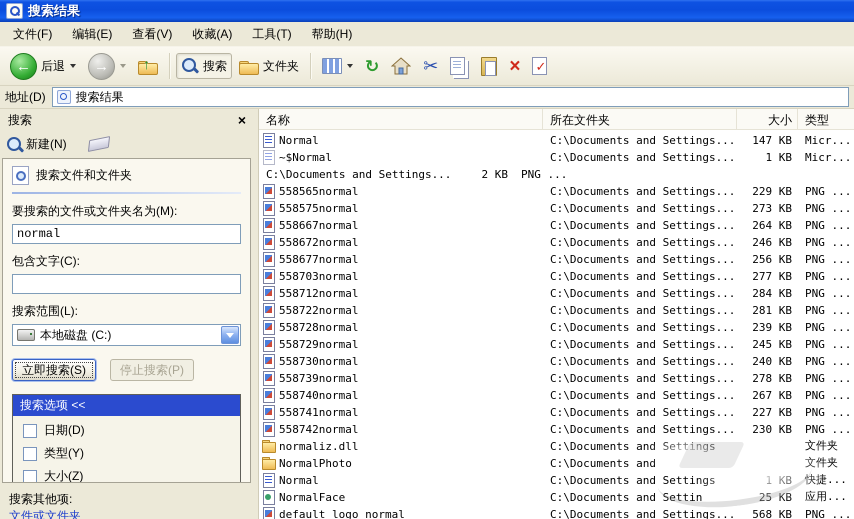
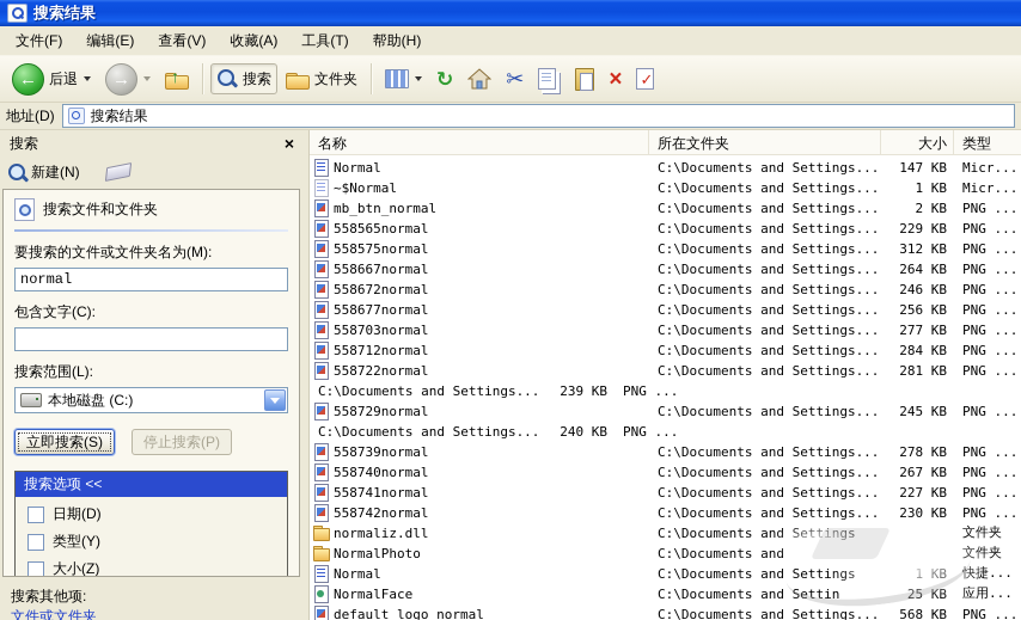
  搜索结果
  文件(F)
  编辑(E)
  查看(V)
  收藏(A)
  工具(T)
  帮助(H)
  ←
  后退
  →
  ↑
  搜索
  文件夹
  ↻
  ✂
  ×
  ✓
  地址(D)
  搜索结果
  搜索
  ×
  新建(N)
  搜索文件和文件夹
  要搜索的文件或文件夹名为(M):
  normal
  包含文字(C):
  搜索范围(L):
  本地磁盘 (C:)
  立即搜索(S)
  停止搜索(P)
  搜索选项 <<
  日期(D)
  类型(Y)
  大小(Z)
  搜索其他项:
  文件或文件夹
  名称
  所在文件夹
  大小
  类型
  Normal
  C:\Documents and Settings...
  147 KB
  Micr...
  ~$Normal
  C:\Documents and Settings...
  1 KB
  Micr...
+ mb_btn_normal
  C:\Documents and Settings...
  2 KB
  PNG ...
  558565normal
  C:\Documents and Settings...
  229 KB
  PNG ...
  558575normal
  C:\Documents and Settings...
- 273 KB
+ 312 KB
  PNG ...
  558667normal
  C:\Documents and Settings...
  264 KB
  PNG ...
  558672normal
  C:\Documents and Settings...
  246 KB
  PNG ...
  558677normal
  C:\Documents and Settings...
  256 KB
  PNG ...
  558703normal
  C:\Documents and Settings...
  277 KB
  PNG ...
  558712normal
  C:\Documents and Settings...
  284 KB
  PNG ...
  558722normal
  C:\Documents and Settings...
  281 KB
  PNG ...
- 558728normal
  C:\Documents and Settings...
  239 KB
  PNG ...
  558729normal
  C:\Documents and Settings...
  245 KB
  PNG ...
- 558730normal
  C:\Documents and Settings...
  240 KB
  PNG ...
  558739normal
  C:\Documents and Settings...
  278 KB
  PNG ...
  558740normal
  C:\Documents and Settings...
  267 KB
  PNG ...
  558741normal
  C:\Documents and Settings...
  227 KB
  PNG ...
  558742normal
  normaliz.dll
  NormalPhoto
  C:\Documents
  Normal
  NormalFace
  default_logo_normal
